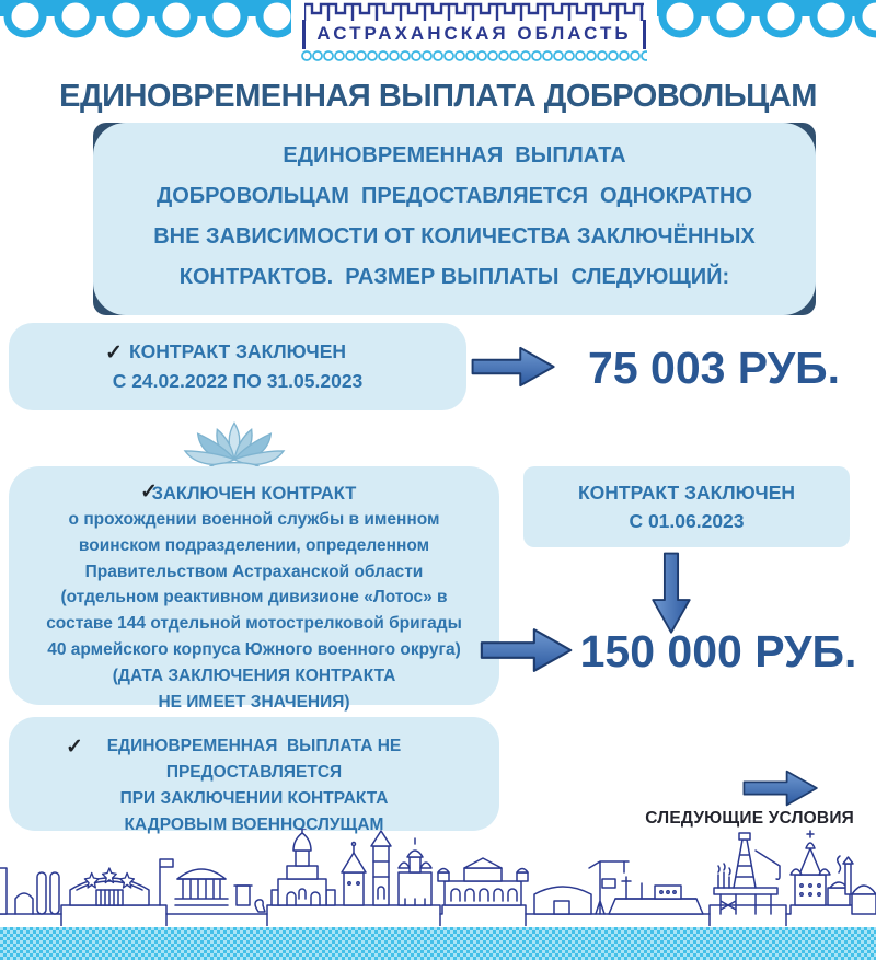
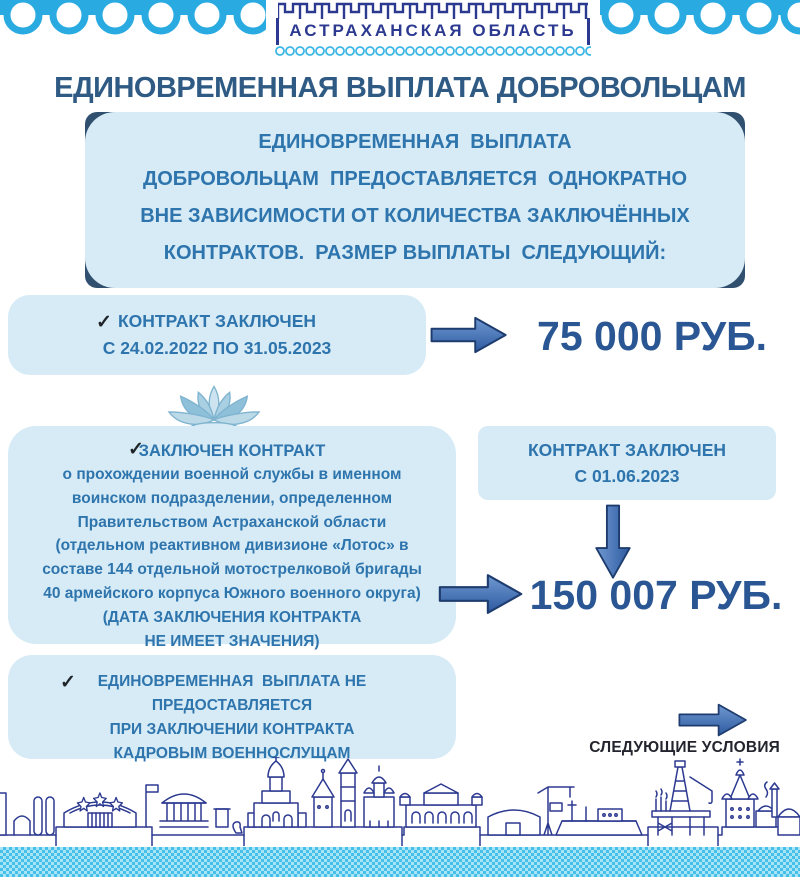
  АСТРАХАНСКАЯ ОБЛАСТЬ
  ЕДИНОВРЕМЕННАЯ ВЫПЛАТА ДОБРОВОЛЬЦАМ
  ЕДИНОВРЕМЕННАЯ ВЫПЛАТА
  ДОБРОВОЛЬЦАМ ПРЕДОСТАВЛЯЕТСЯ ОДНОКРАТНО
  ВНЕ ЗАВИСИМОСТИ ОТ КОЛИЧЕСТВА ЗАКЛЮЧЁННЫХ
  КОНТРАКТОВ. РАЗМЕР ВЫПЛАТЫ СЛЕДУЮЩИЙ:
  ✓
  КОНТРАКТ ЗАКЛЮЧЕН
  С 24.02.2022 ПО 31.05.2023
- 75 003 РУБ.
+ 75 000 РУБ.
  ✓
  ЗАКЛЮЧЕН КОНТРАКТ
  о прохождении военной службы в именном
  воинском подразделении, определенном
  Правительством Астраханской области
  (отдельном реактивном дивизионе «Лотос» в
  составе 144 отдельной мотострелковой бригады
  40 армейского корпуса Южного военного округа)
  (ДАТА ЗАКЛЮЧЕНИЯ КОНТРАКТА
  НЕ ИМЕЕТ ЗНАЧЕНИЯ)
  КОНТРАКТ ЗАКЛЮЧЕН
  С 01.06.2023
- 150 000 РУБ.
+ 150 007 РУБ.
  ✓
  ЕДИНОВРЕМЕННАЯ ВЫПЛАТА НЕ
  ПРЕДОСТАВЛЯЕТСЯ
  ПРИ ЗАКЛЮЧЕНИИ КОНТРАКТА
  КАДРОВЫМ ВОЕННОСЛУЩАМ
  СЛЕДУЮЩИЕ УСЛОВИЯ
